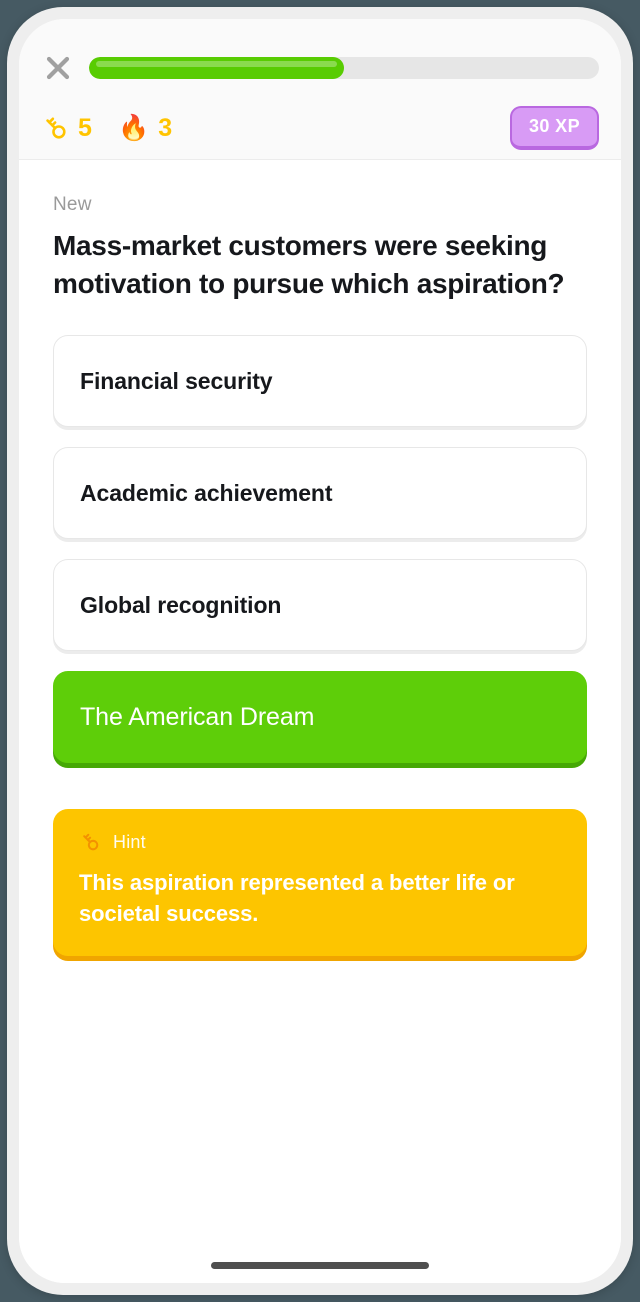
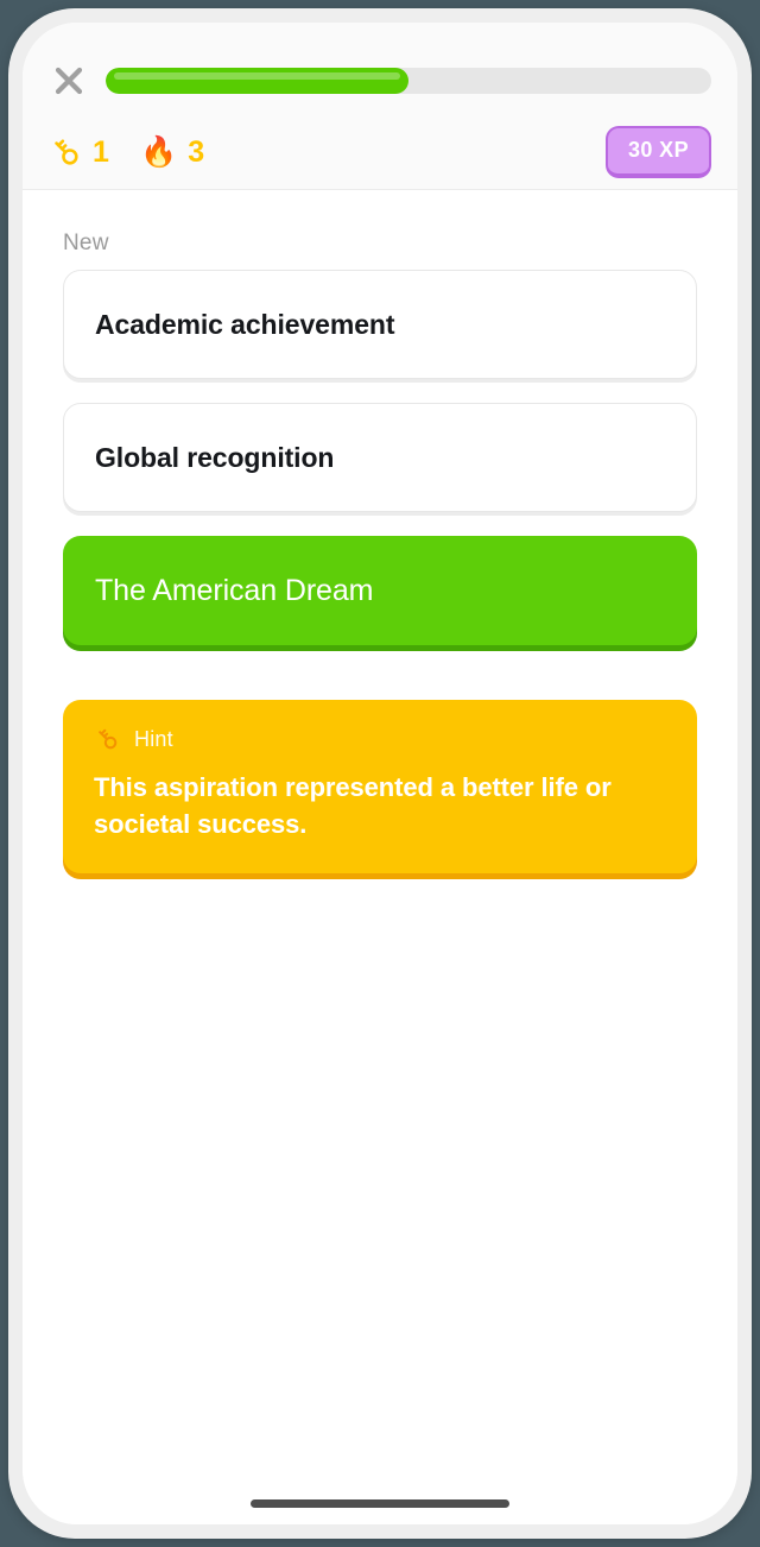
- 5
+ 1
  🔥
  3
  30 XP
  New
- Mass-market customers were seeking motivation to pursue which aspiration?
- Financial security
  Academic achievement
  Global recognition
  The American Dream
  Hint
  This aspiration represented a better life or societal success.
